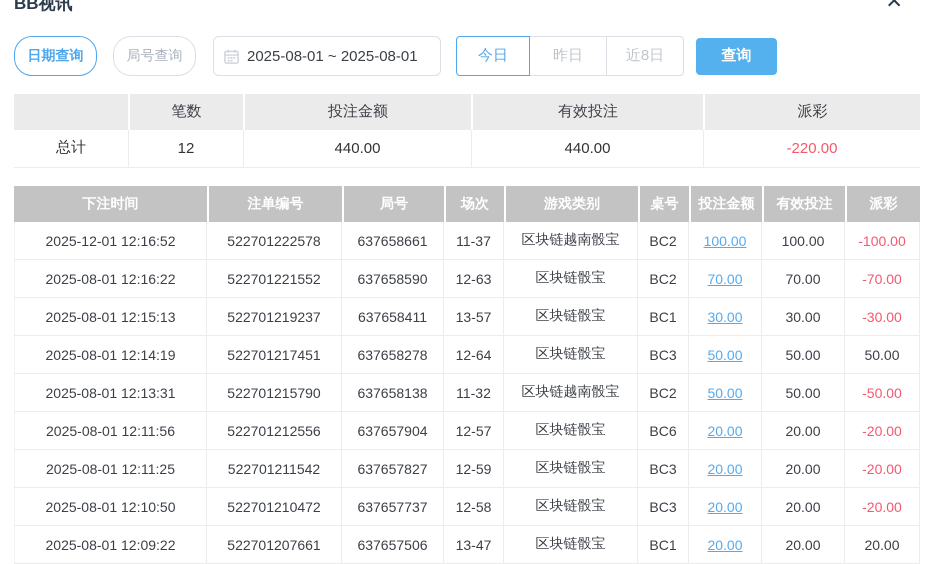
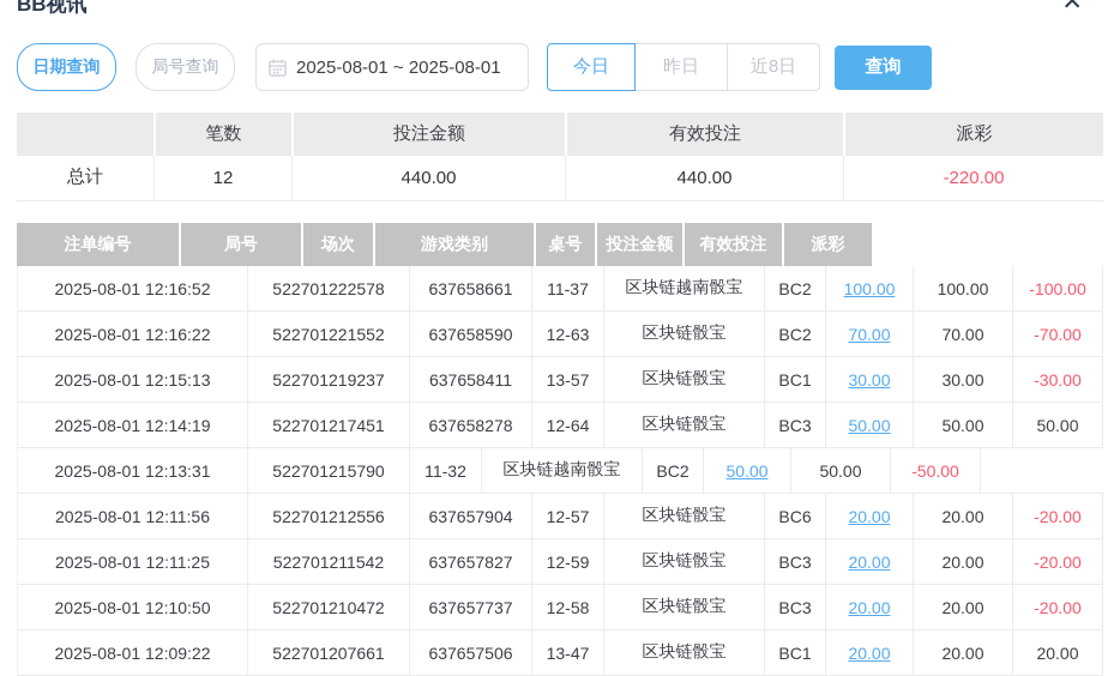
  BB视讯
  ✕
  日期查询
  局号查询
  2025-08-01 ~ 2025-08-01
  今日
  昨日
  近8日
  查询
  笔数
  投注金额
  有效投注
  派彩
  总计
  12
  440.00
  440.00
  -220.00
- 下注时间
  注单编号
  局号
  场次
  游戏类别
  桌号
  投注金额
  有效投注
  派彩
- 2025-12-01 12:16:52
+ 2025-08-01 12:16:52
  522701222578
  637658661
  11-37
  区块链越南骰宝
  BC2
  100.00
  100.00
  -100.00
  2025-08-01 12:16:22
  522701221552
  637658590
  12-63
  区块链骰宝
  BC2
  70.00
  70.00
  -70.00
  2025-08-01 12:15:13
  522701219237
  637658411
  13-57
  区块链骰宝
  BC1
  30.00
  30.00
  -30.00
  2025-08-01 12:14:19
  522701217451
  637658278
  12-64
  区块链骰宝
  BC3
  50.00
  50.00
  50.00
  2025-08-01 12:13:31
  522701215790
- 637658138
  11-32
  区块链越南骰宝
  BC2
  50.00
  50.00
  -50.00
  2025-08-01 12:11:56
  522701212556
  637657904
  12-57
  区块链骰宝
  BC6
  20.00
  20.00
  -20.00
  2025-08-01 12:11:25
  522701211542
  637657827
  12-59
  区块链骰宝
  BC3
  20.00
  20.00
  -20.00
  2025-08-01 12:10:50
  522701210472
  637657737
  12-58
  区块链骰宝
  BC3
  20.00
  20.00
  -20.00
  2025-08-01 12:09:22
  522701207661
  637657506
  13-47
  区块链骰宝
  BC1
  20.00
  20.00
  20.00
